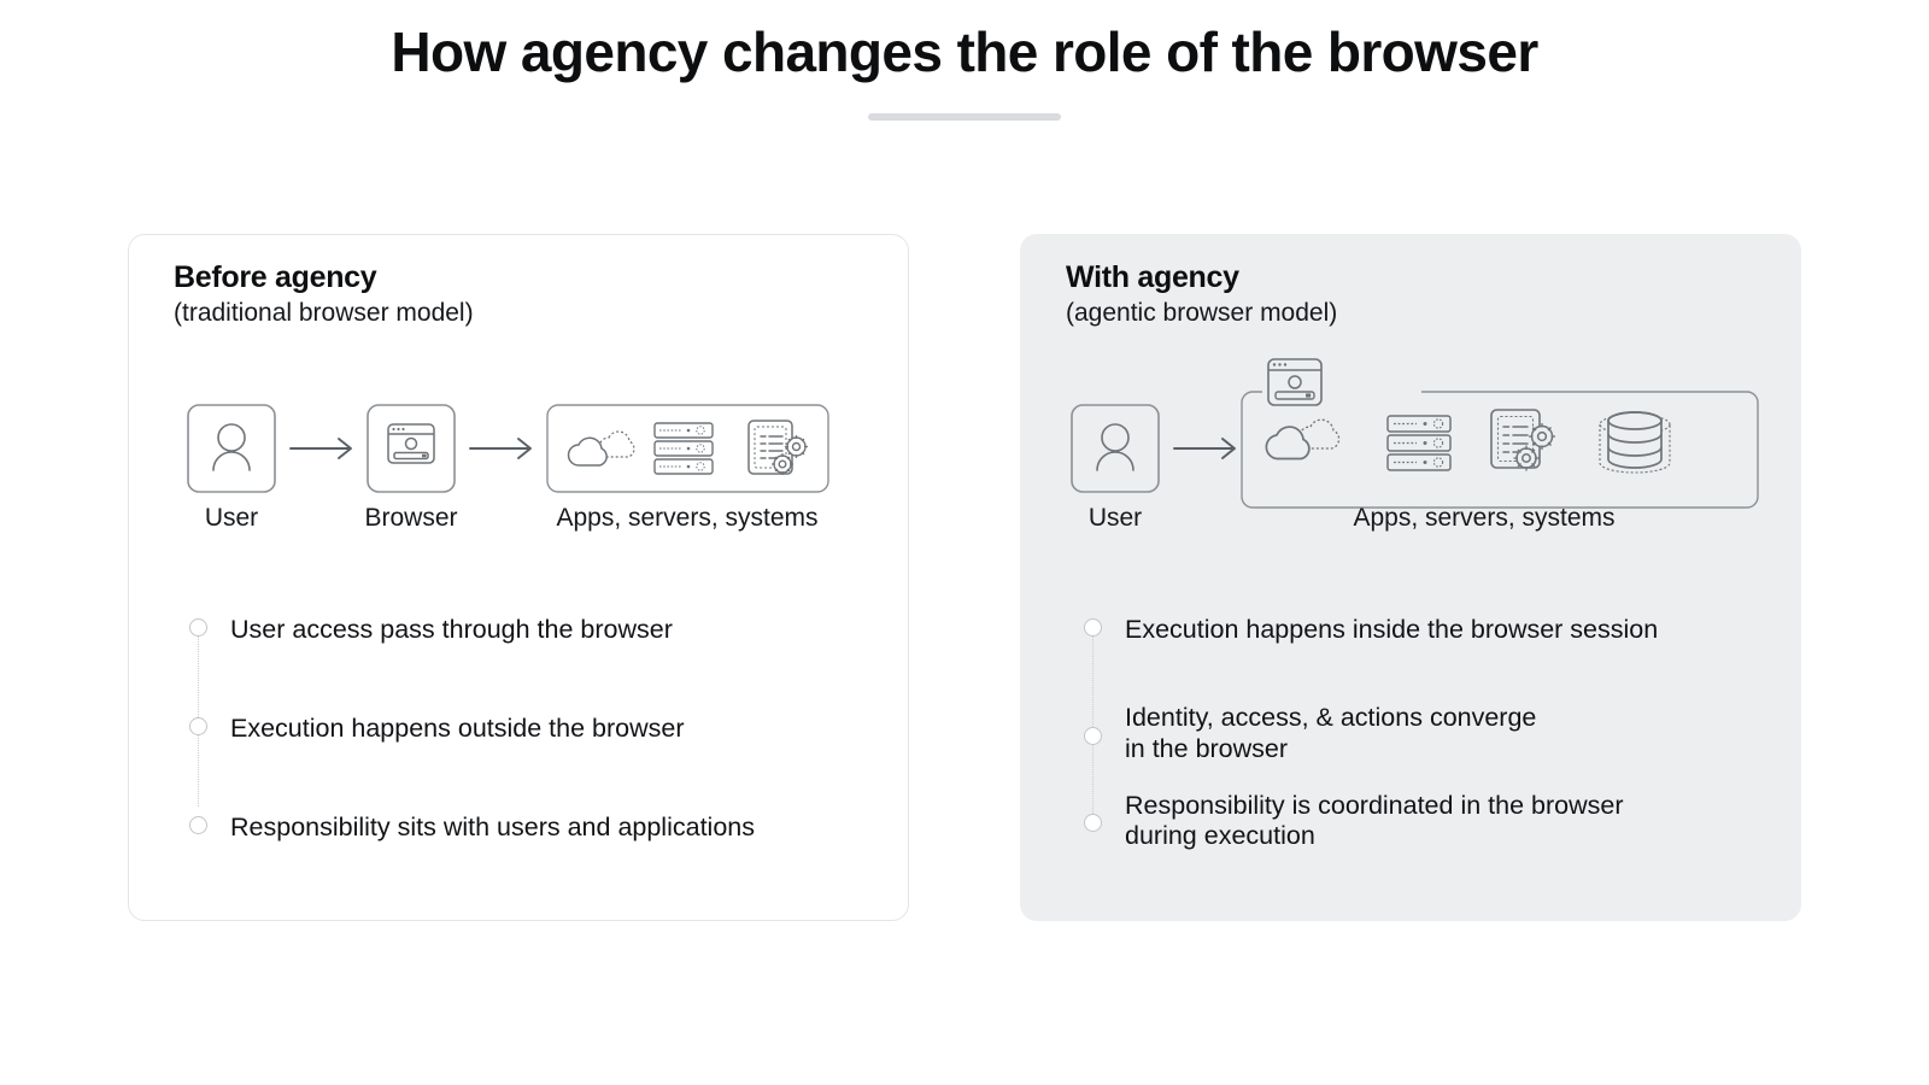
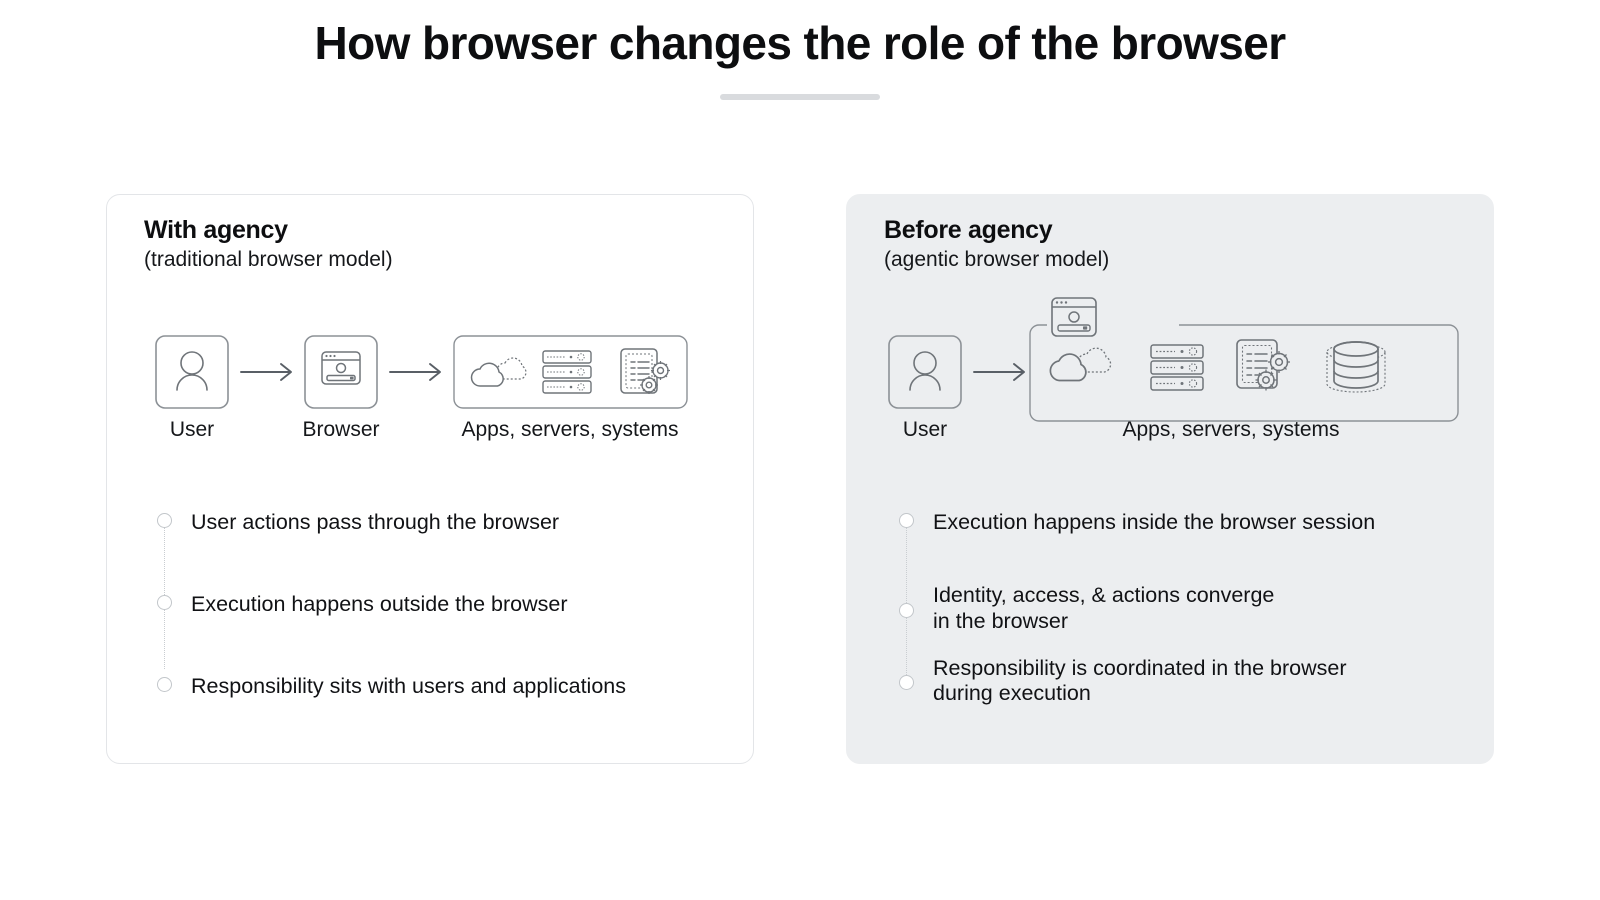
- How agency changes the role of the browser
+ How browser changes the role of the browser
- Before agency
+ With agency
  (traditional browser model)
  User
  Browser
  Apps, servers, systems
- User access pass through the browser
+ User actions pass through the browser
  Execution happens outside the browser
  Responsibility sits with users and applications
- With agency
+ Before agency
  (agentic browser model)
  User
  Apps, servers, systems
  Execution happens inside the browser session
  Identity, access, & actions converge
  in the browser
  Responsibility is coordinated in the browser
  during execution
